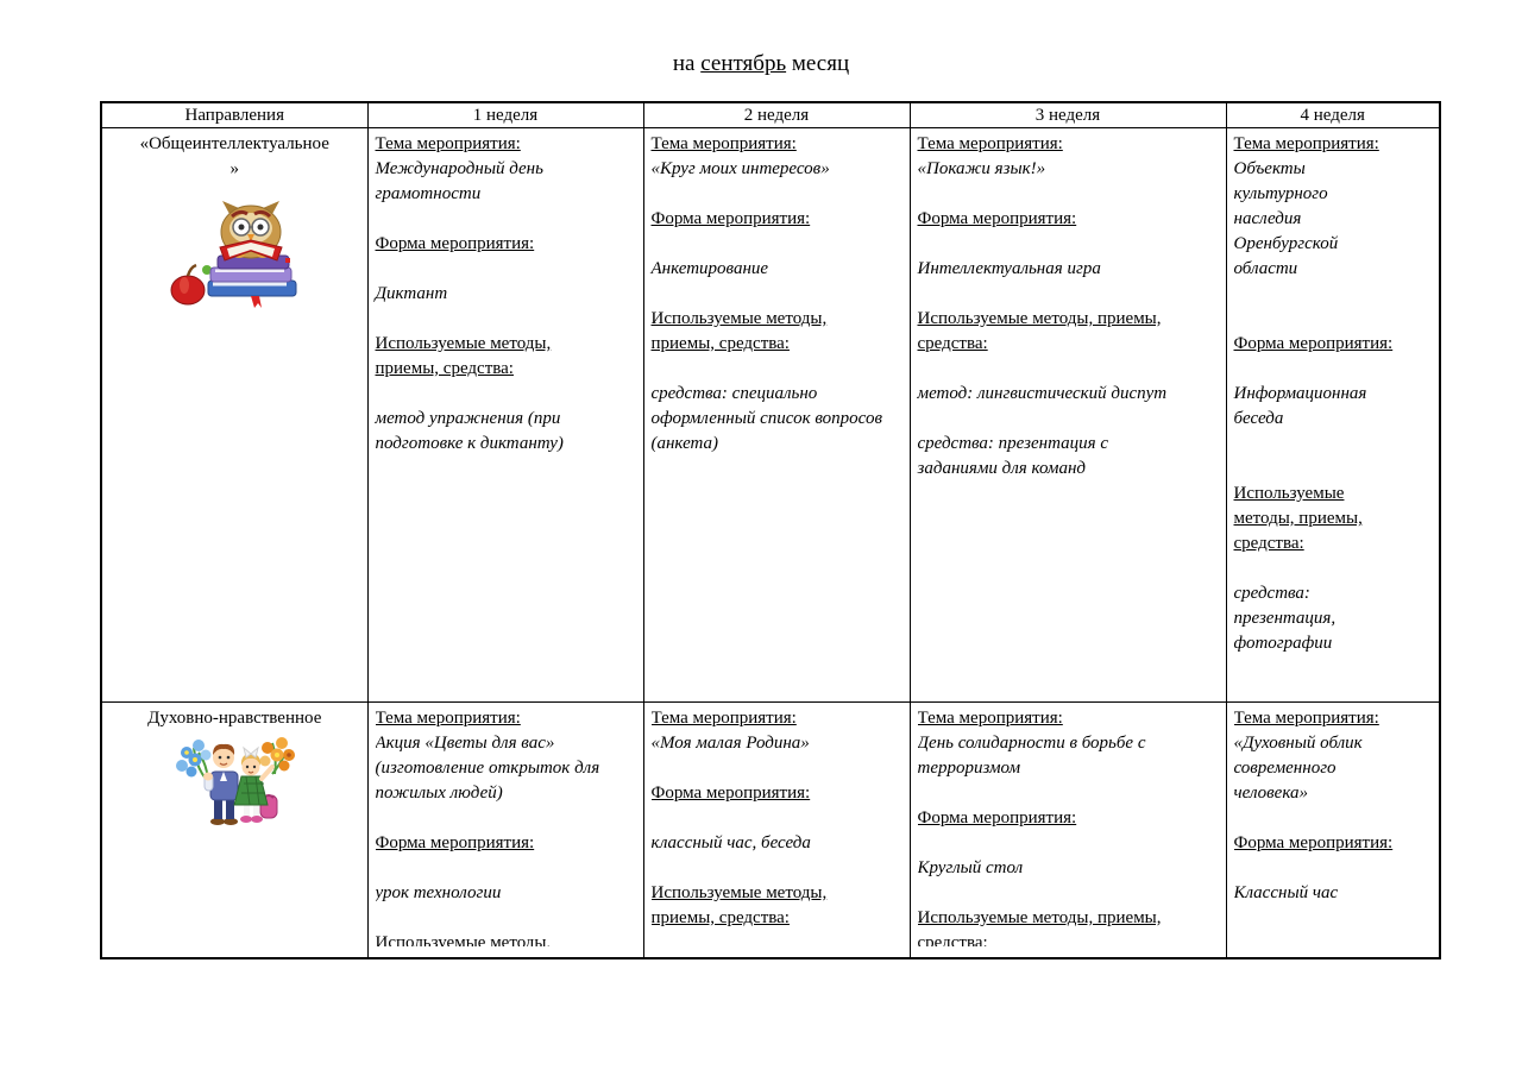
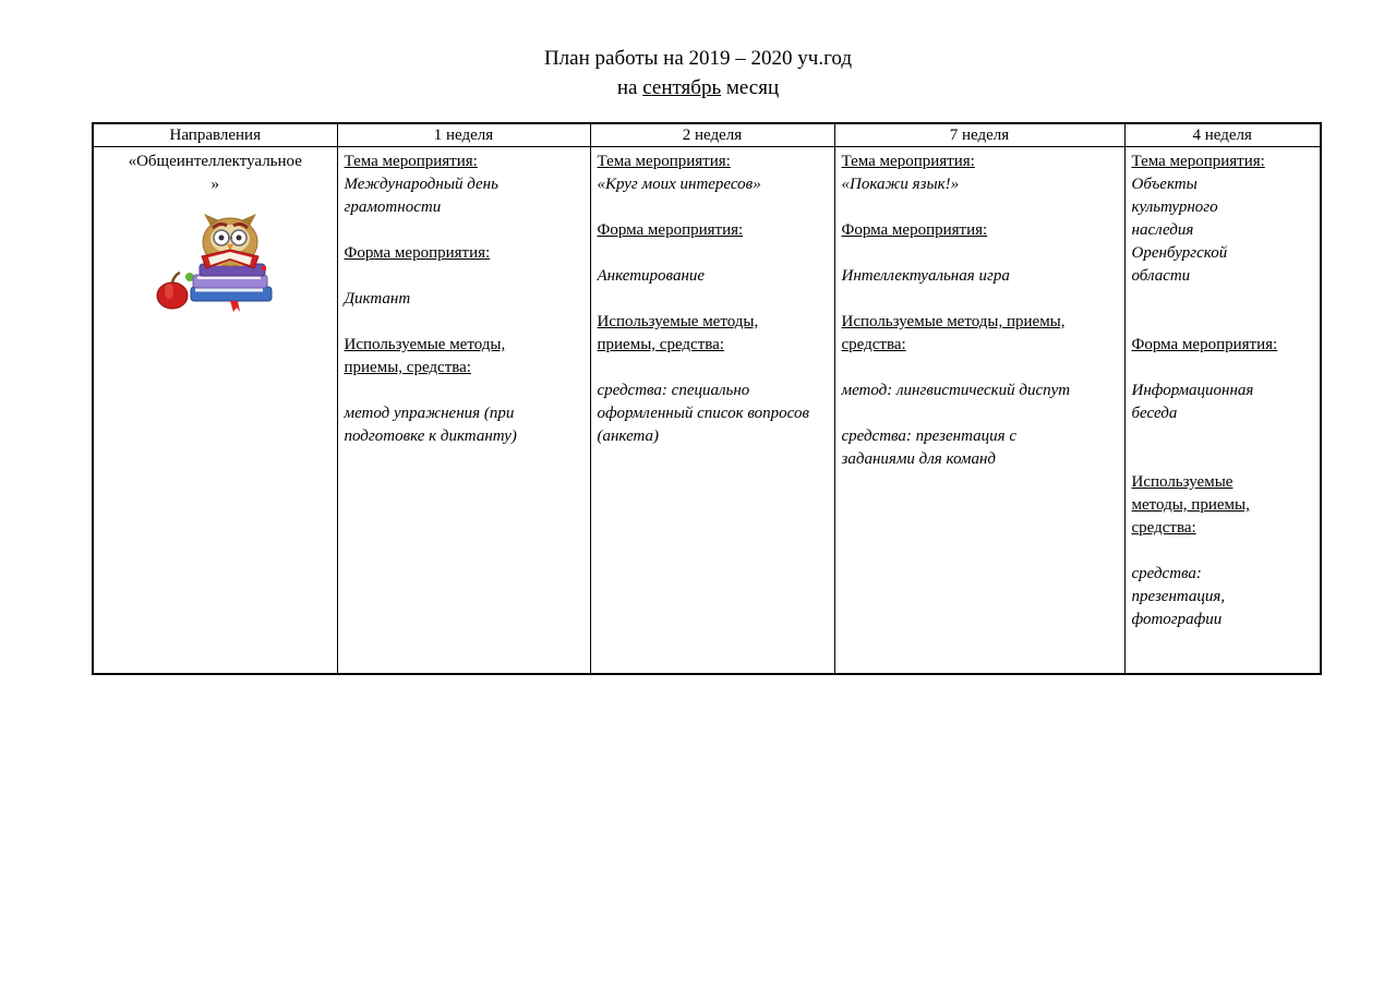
+ План работы на 2019 – 2020 уч.год
  на сентябрь месяц
- Направления	1 неделя	2 неделя	3 неделя	4 неделя
+ Направления	1 неделя	2 неделя	7 неделя	4 неделя
  «Общеинтеллектуальное»	Тема мероприятия:Международный день грамотностиФорма мероприятия:ДиктантИспользуемые методы, приемы, средства:метод упражнения (при подготовке к диктанту)	Тема мероприятия:«Круг моих интересов»Форма мероприятия:АнкетированиеИспользуемые методы, приемы, средства:средства: специально оформленный список вопросов (анкета)	Тема мероприятия:«Покажи язык!»Форма мероприятия:Интеллектуальная играИспользуемые методы, приемы, средства:метод: лингвистический диспутсредства: презентация с заданиями для команд	Тема мероприятия:Объекты культурного наследия Оренбургской областиФорма мероприятия:Информационная беседаИспользуемые методы, приемы, средства:средства: презентация, фотографии
- Духовно-нравственное	Тема мероприятия:Акция «Цветы для вас» (изготовление открыток для пожилых людей)Форма мероприятия:урок технологииИспользуемые методы,	Тема мероприятия:«Моя малая Родина»Форма мероприятия:классный час, беседаИспользуемые методы, приемы, средства:	Тема мероприятия:День солидарности в борьбе с терроризмомФорма мероприятия:Круглый столИспользуемые методы, приемы, средства:	Тема мероприятия:«Духовный облик современного человека»Форма мероприятия:Классный час
